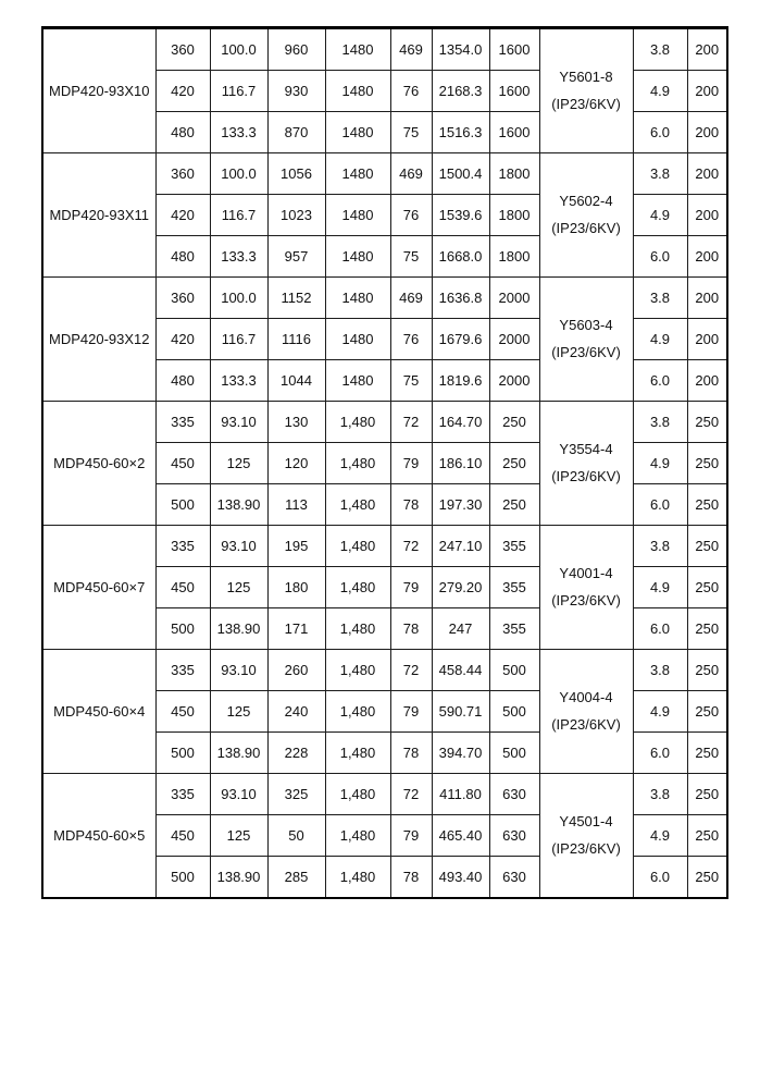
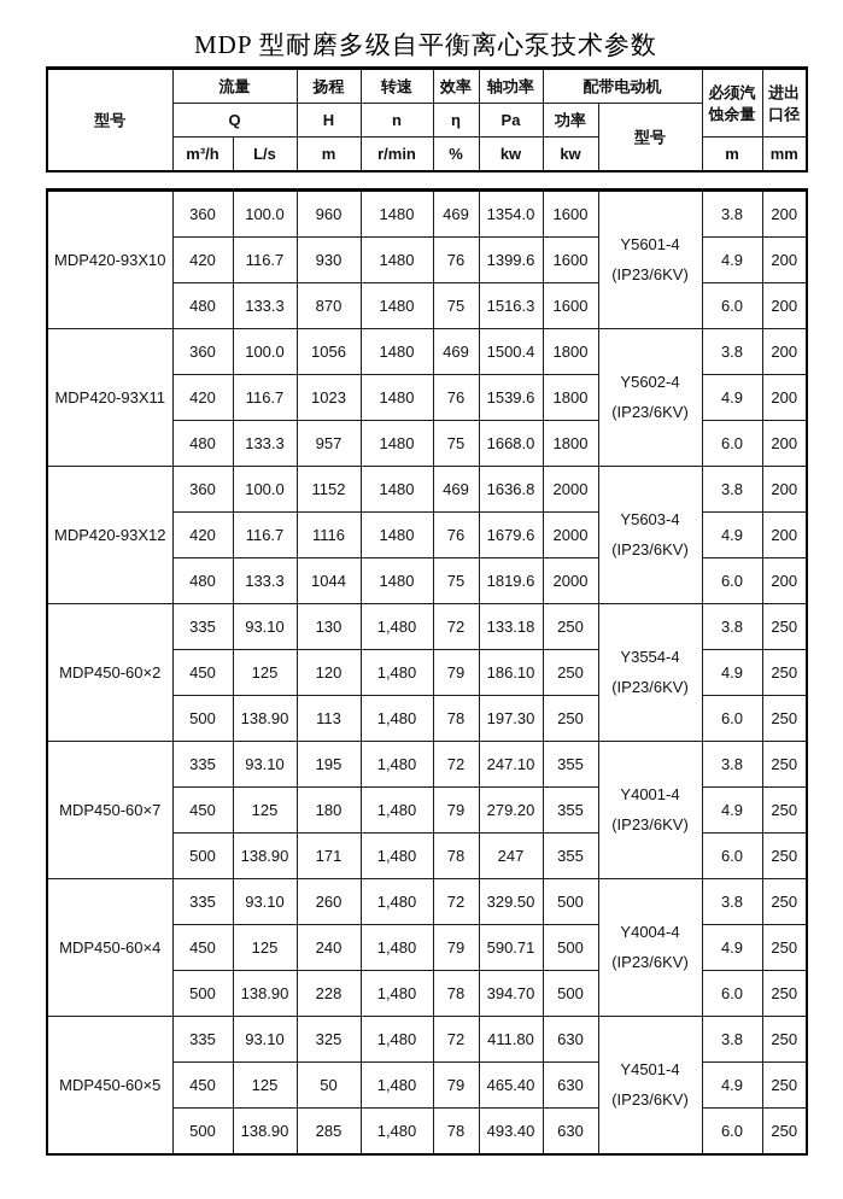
+ MDP 型耐磨多级自平衡离心泵技术参数
+ 型号	流量	扬程	转速	效率	轴功率	配带电动机	必须汽 蚀余量	进出 口径
+ Q	H	n	η	Pa	功率	型号
+ m³/h	L/s	m	r/min	%	kw	kw	m	mm
- MDP420-93X10	360	100.0	960	1480	469	1354.0	1600	Y5601-8(IP23/6KV)	3.8	200
+ MDP420-93X10	360	100.0	960	1480	469	1354.0	1600	Y5601-4(IP23/6KV)	3.8	200
- 420	116.7	930	1480	76	2168.3	1600	4.9	200
+ 420	116.7	930	1480	76	1399.6	1600	4.9	200
  480	133.3	870	1480	75	1516.3	1600	6.0	200
  MDP420-93X11	360	100.0	1056	1480	469	1500.4	1800	Y5602-4(IP23/6KV)	3.8	200
  420	116.7	1023	1480	76	1539.6	1800	4.9	200
  480	133.3	957	1480	75	1668.0	1800	6.0	200
  MDP420-93X12	360	100.0	1152	1480	469	1636.8	2000	Y5603-4(IP23/6KV)	3.8	200
  420	116.7	1116	1480	76	1679.6	2000	4.9	200
  480	133.3	1044	1480	75	1819.6	2000	6.0	200
- MDP450-60×2	335	93.10	130	1,480	72	164.70	250	Y3554-4(IP23/6KV)	3.8	250
+ MDP450-60×2	335	93.10	130	1,480	72	133.18	250	Y3554-4(IP23/6KV)	3.8	250
  450	125	120	1,480	79	186.10	250	4.9	250
  500	138.90	113	1,480	78	197.30	250	6.0	250
  MDP450-60×7	335	93.10	195	1,480	72	247.10	355	Y4001-4(IP23/6KV)	3.8	250
  450	125	180	1,480	79	279.20	355	4.9	250
  500	138.90	171	1,480	78	247	355	6.0	250
- MDP450-60×4	335	93.10	260	1,480	72	458.44	500	Y4004-4(IP23/6KV)	3.8	250
+ MDP450-60×4	335	93.10	260	1,480	72	329.50	500	Y4004-4(IP23/6KV)	3.8	250
  450	125	240	1,480	79	590.71	500	4.9	250
  500	138.90	228	1,480	78	394.70	500	6.0	250
  MDP450-60×5	335	93.10	325	1,480	72	411.80	630	Y4501-4(IP23/6KV)	3.8	250
  450	125	50	1,480	79	465.40	630	4.9	250
  500	138.90	285	1,480	78	493.40	630	6.0	250
